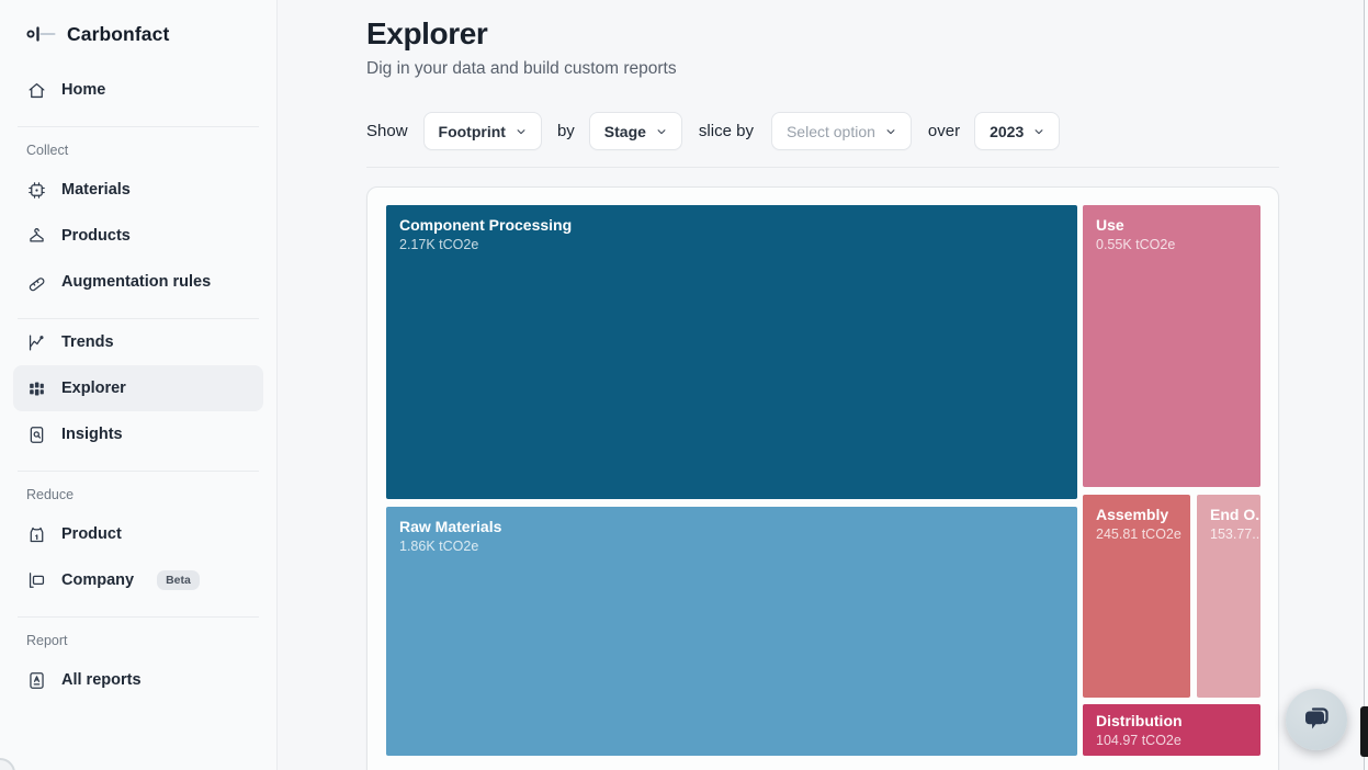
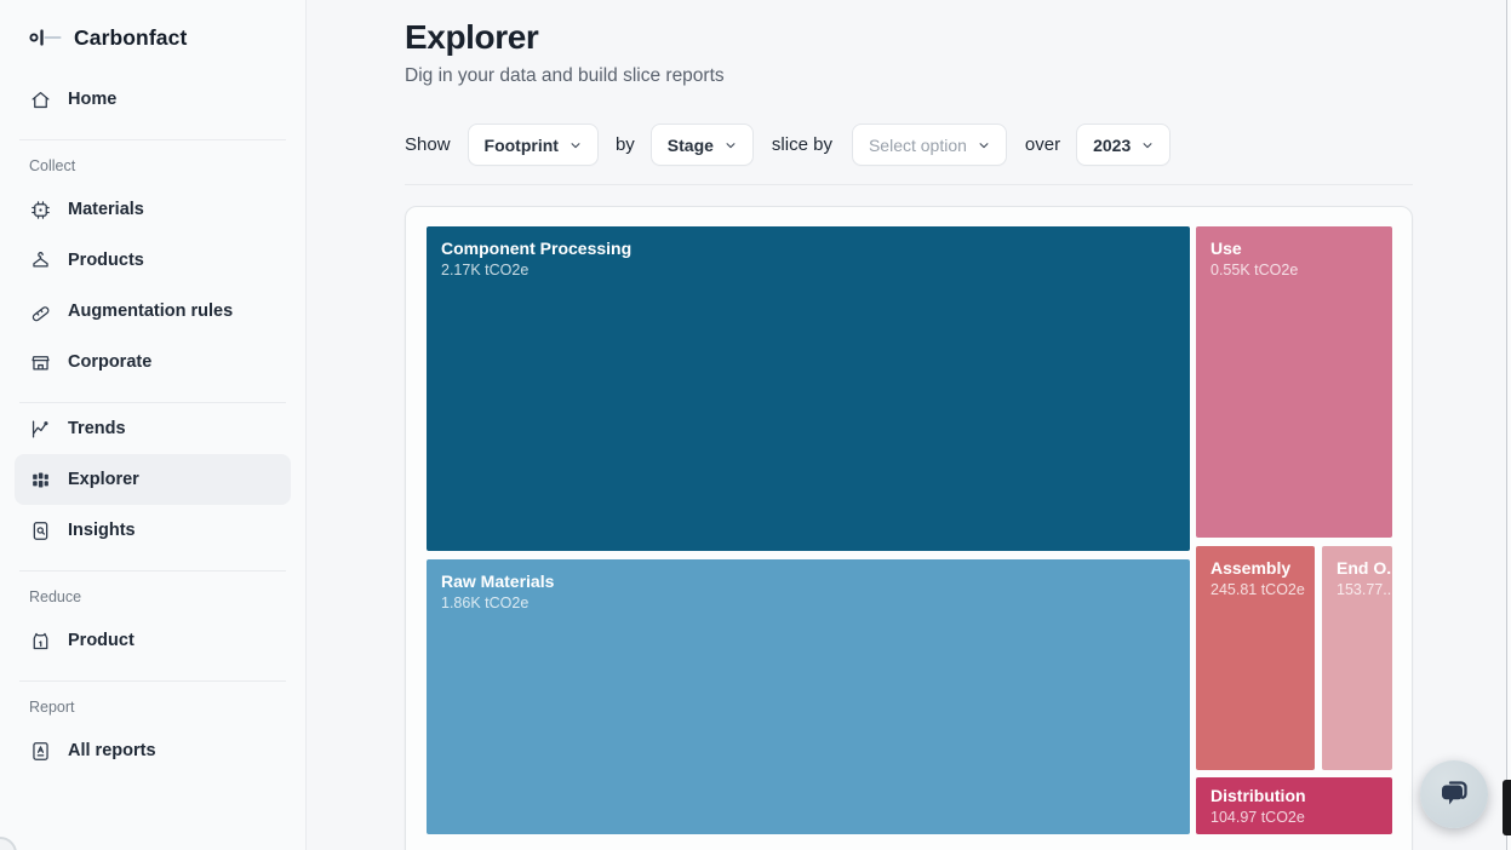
  Carbonfact
  Home
  Collect
  Materials
  Products
  Augmentation rules
+ Corporate
  Trends
  Explorer
  Insights
  Reduce
  Product
- Company
- Beta
  Report
  All reports
  Explorer
- Dig in your data and build custom reports
+ Dig in your data and build slice reports
  Show
  Footprint
  by
  Stage
  slice by
  Select option
  over
  2023
  Component Processing
  2.17K tCO2e
  Raw Materials
  1.86K tCO2e
  Use
  0.55K tCO2e
  Assembly
  245.81 tCO2e
  End O.
  153.77..
  Distribution
  104.97 tCO2e
